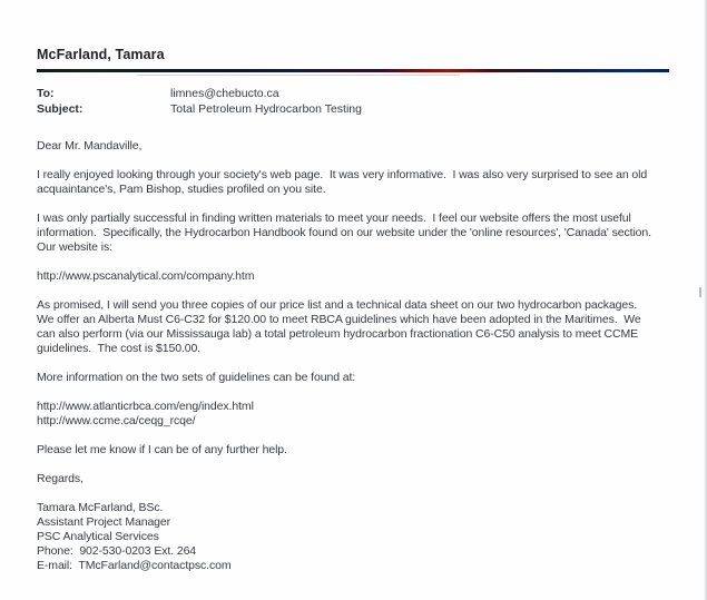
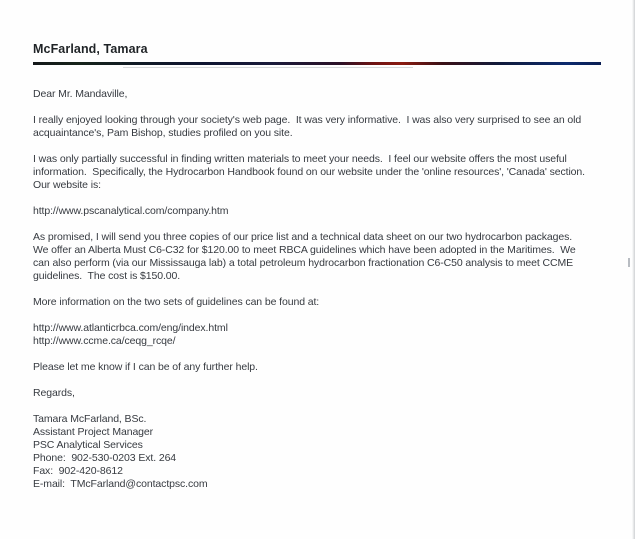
  McFarland, Tamara
- To:
- limnes@chebucto.ca
- Subject:
- Total Petroleum Hydrocarbon Testing
  Dear Mr. Mandaville,
  I really enjoyed looking through your society's web page. It was very informative. I was also very surprised to see an old
  acquaintance's, Pam Bishop, studies profiled on you site.
  I was only partially successful in finding written materials to meet your needs. I feel our website offers the most useful
  information. Specifically, the Hydrocarbon Handbook found on our website under the 'online resources', 'Canada' section.
  Our website is:
  http://www.pscanalytical.com/company.htm
  As promised, I will send you three copies of our price list and a technical data sheet on our two hydrocarbon packages.
  We offer an Alberta Must C6-C32 for $120.00 to meet RBCA guidelines which have been adopted in the Maritimes. We
  can also perform (via our Mississauga lab) a total petroleum hydrocarbon fractionation C6-C50 analysis to meet CCME
  guidelines. The cost is $150.00.
  More information on the two sets of guidelines can be found at:
  http://www.atlanticrbca.com/eng/index.html
  http://www.ccme.ca/ceqg_rcqe/
  Please let me know if I can be of any further help.
  Regards,
  Tamara McFarland, BSc.
  Assistant Project Manager
  PSC Analytical Services
  Phone: 902-530-0203 Ext. 264
+ Fax: 902-420-8612
  E-mail: TMcFarland@contactpsc.com
